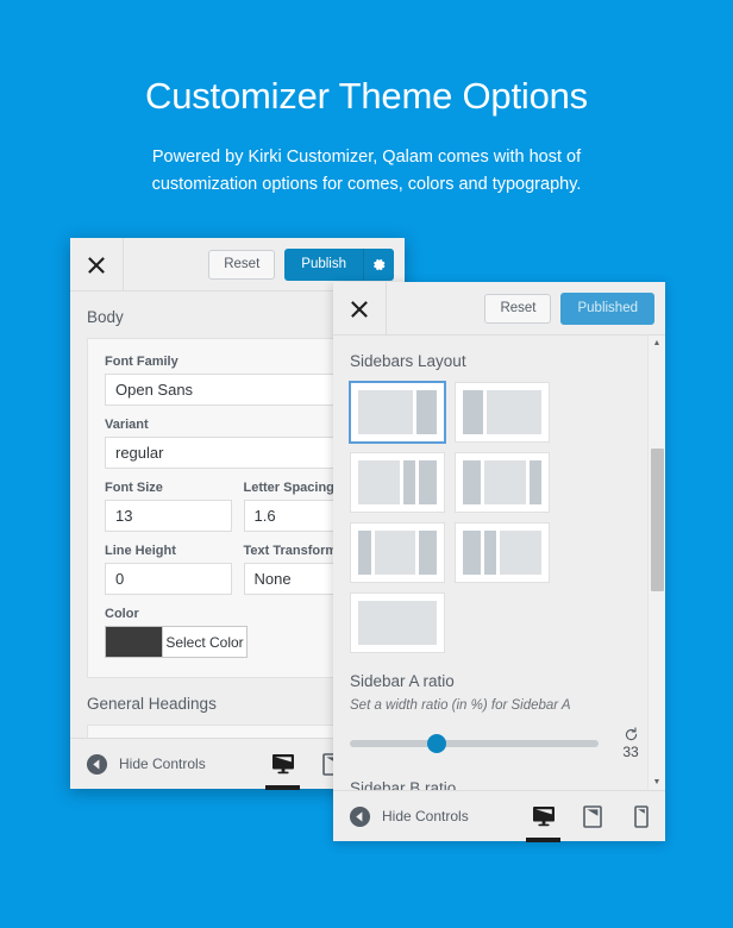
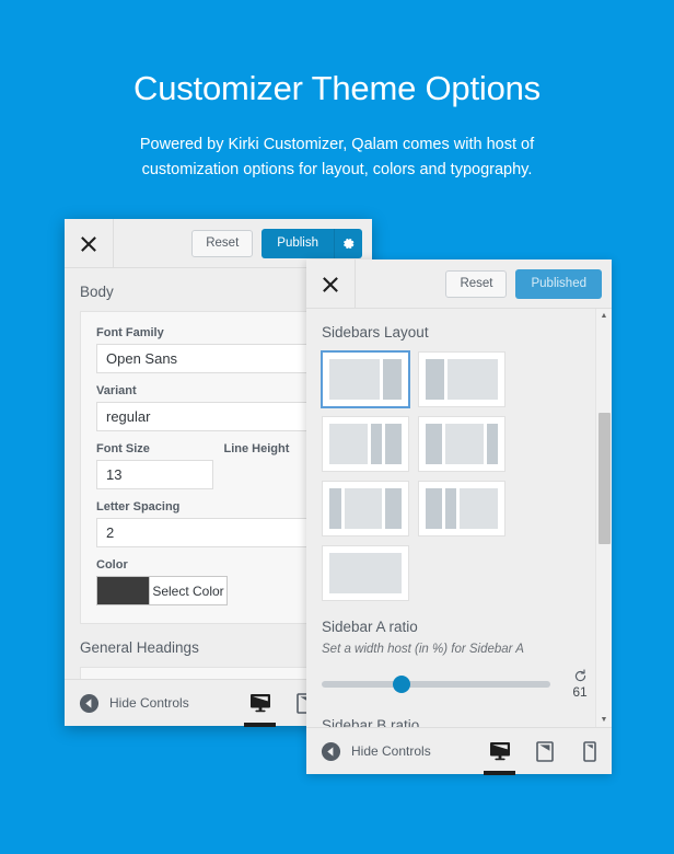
  Customizer Theme Options
- Powered by Kirki Customizer, Qalam comes with host of customization options for comes, colors and typography.
+ Powered by Kirki Customizer, Qalam comes with host of customization options for layout, colors and typography.
  Reset
  Publish
  Body
  Font Family
  Open Sans
  Variant
  regular
  Font Size
  13
- Letter Spacing
+ Line Height
- 1.6
- Line Height
+ Letter Spacing
- 0
+ 2
- Text Transform
- None
  Color
  Select Color
  General Headings
  Hide Controls
  Reset
  Published
  Sidebars Layout
  Sidebar A ratio
- Set a width ratio (in %) for Sidebar A
+ Set a width host (in %) for Sidebar A
- 33
+ 61
  Sidebar B ratio
  Hide Controls
